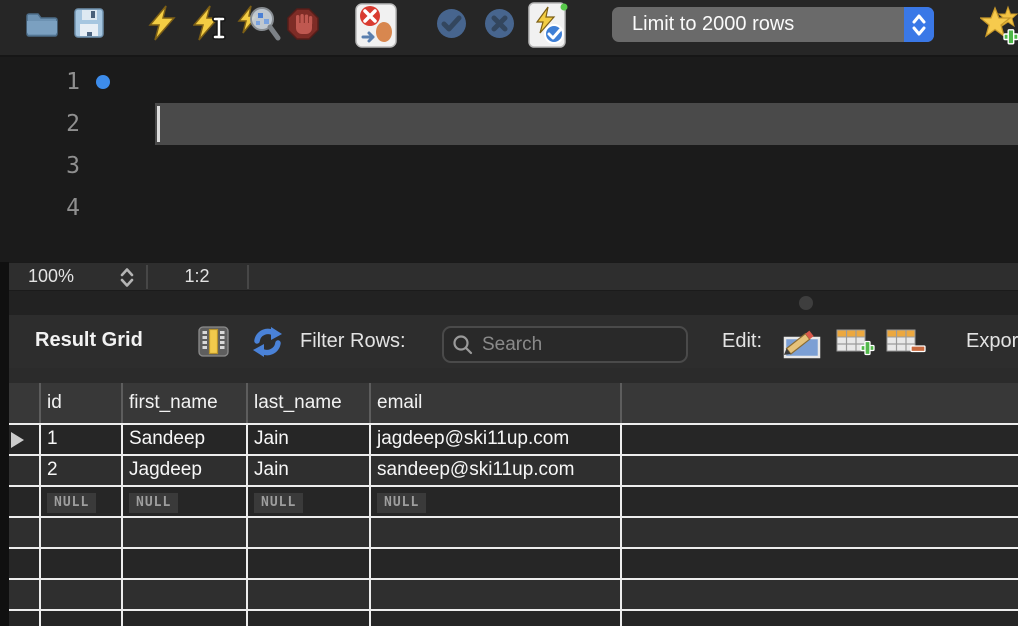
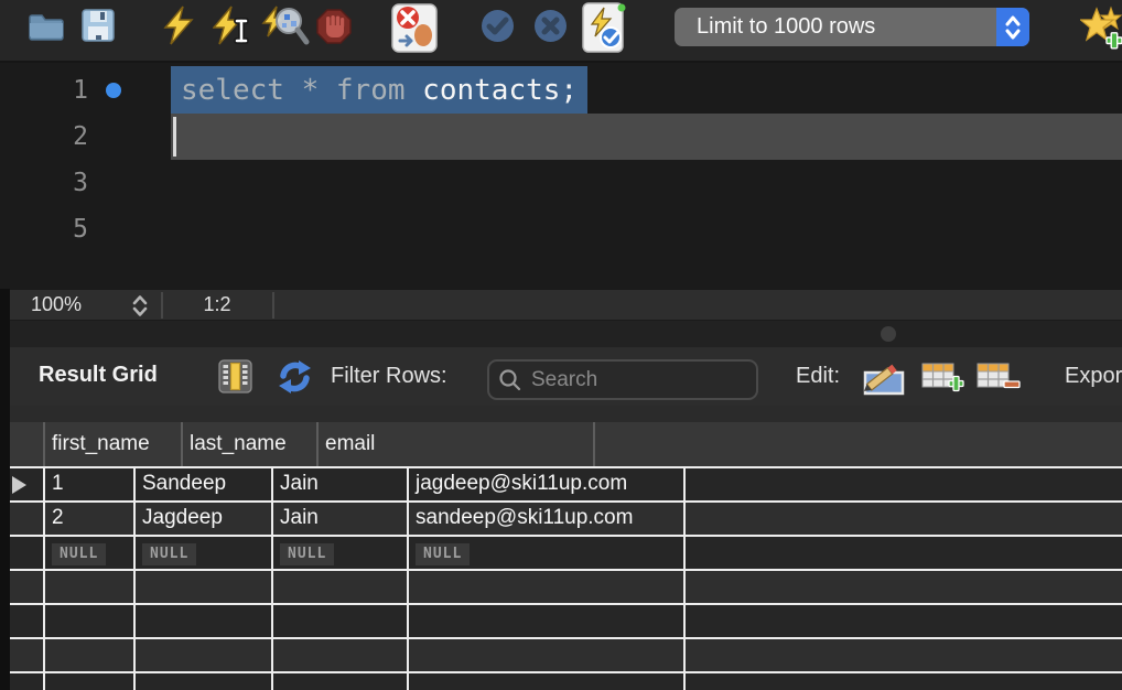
- Limit to 2000 rows
+ Limit to 1000 rows
  1
  2
  3
- 4
+ 5
+ select
+ *
+ from
+ contacts;
  100%
  1:2
  Result Grid
  Filter Rows:
  Search
  Edit:
  Expor
- id
  first_name
  last_name
  email
  1
  Sandeep
  Jain
  jagdeep@ski11up.com
  2
  Jagdeep
  Jain
  sandeep@ski11up.com
  NULL
  NULL
  NULL
  NULL
